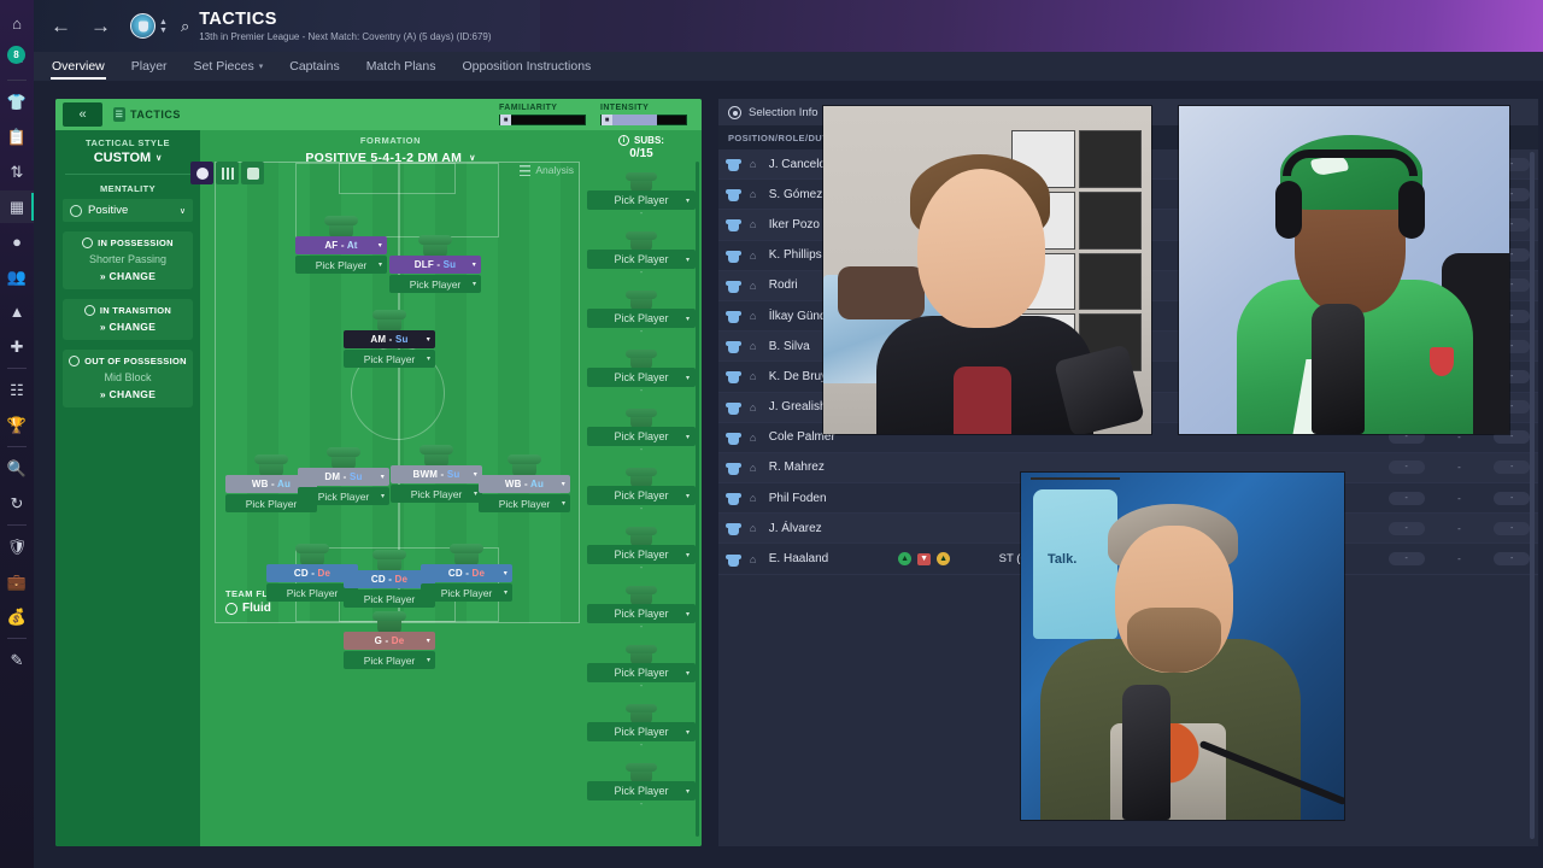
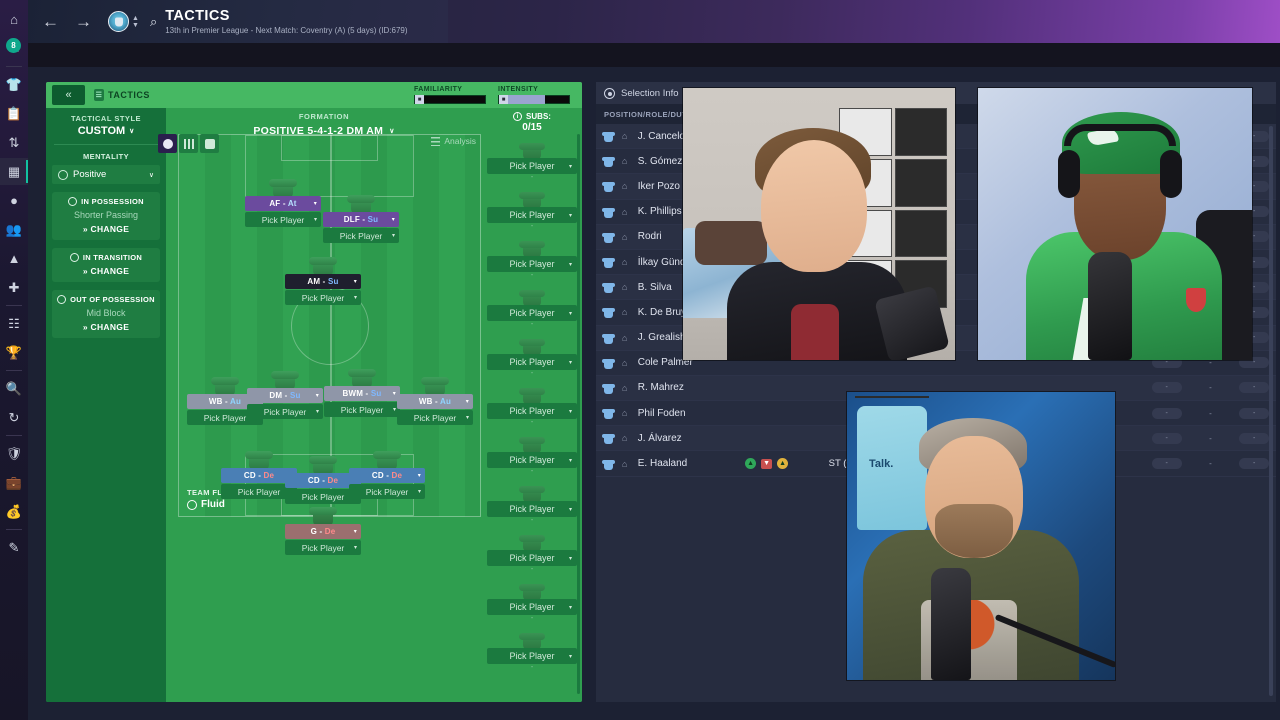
  ⌂
  ✉
  8
  👕
  📋
  ⇅
  ▦
  ●
  👥
  ▲
  ✚
  ☷
  🏆
  🔍
  ↻
  🛡
  💼
  💰
  ✎
  ←
  →
  ⌕
  TACTICS
  13th in Premier League - Next Match: Coventry (A) (5 days) (ID:679)
- Overview
- Player
- Set Pieces
- Captains
- Match Plans
- Opposition Instructions
  «
  TACTICS
  TACTICAL STYLE
  CUSTOM
  MENTALITY
  Positive
  IN POSSESSION
  Shorter Passing
  » CHANGE
  IN TRANSITION
  » CHANGE
  OUT OF POSSESSION
  Mid Block
  » CHANGE
  FORMATION
  POSITIVE 5-4-1-2 DM AM
  Analysis
  AF - At
  Pick Player
  DLF - Su
  Pick Player
  AM - Su
  Pick Player
  WB - Au
  Pick Player
  DM - Su
  Pick Player
  BWM - Su
  Pick Player
  WB - Au
  Pick Player
  CD - De
  Pick Player
  CD - De
  Pick Player
  CD - De
  Pick Player
  G - De
  Pick Player
  Fluid
  SUBS:
  0/15
  Pick Player
  Pick Player
  Pick Player
  Pick Player
  Pick Player
  Pick Player
  Pick Player
  Pick Player
  Pick Player
  Pick Player
  Pick Player
  Selection Info
  POSITION/ROLE/DU
  ⌂
  J. Cancel
  ⌂
  S. Gómez
  ⌂
  Iker Pozo
  ⌂
  K. Phillips
  ⌂
  Rodri
  ⌂
  ⌂
  B. Silva
  ⌂
  K. De Bru
  ⌂
  J. Grealis
  ⌂
  Cole Palmer
  -
  ⌂
  R. Mahrez
  -
  ⌂
  Phil Foden
  -
  ⌂
  J. Álvarez
  -
  ⌂
  E. Haaland
  -
